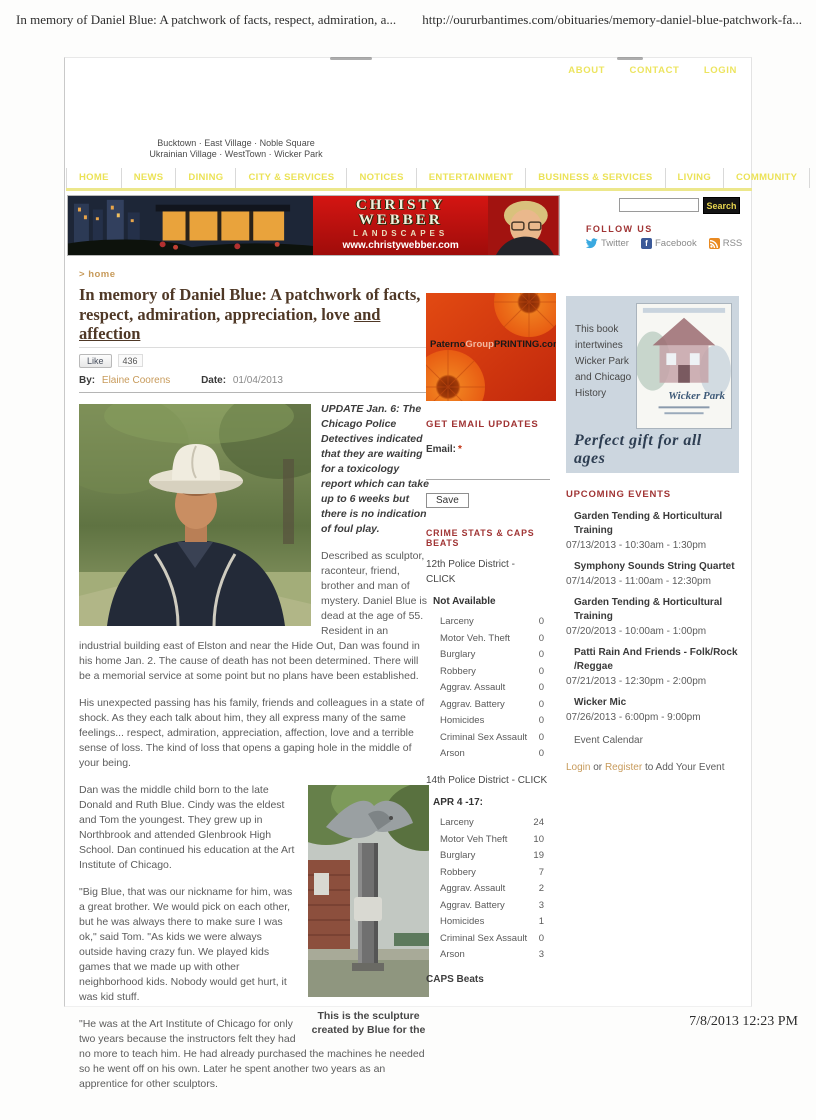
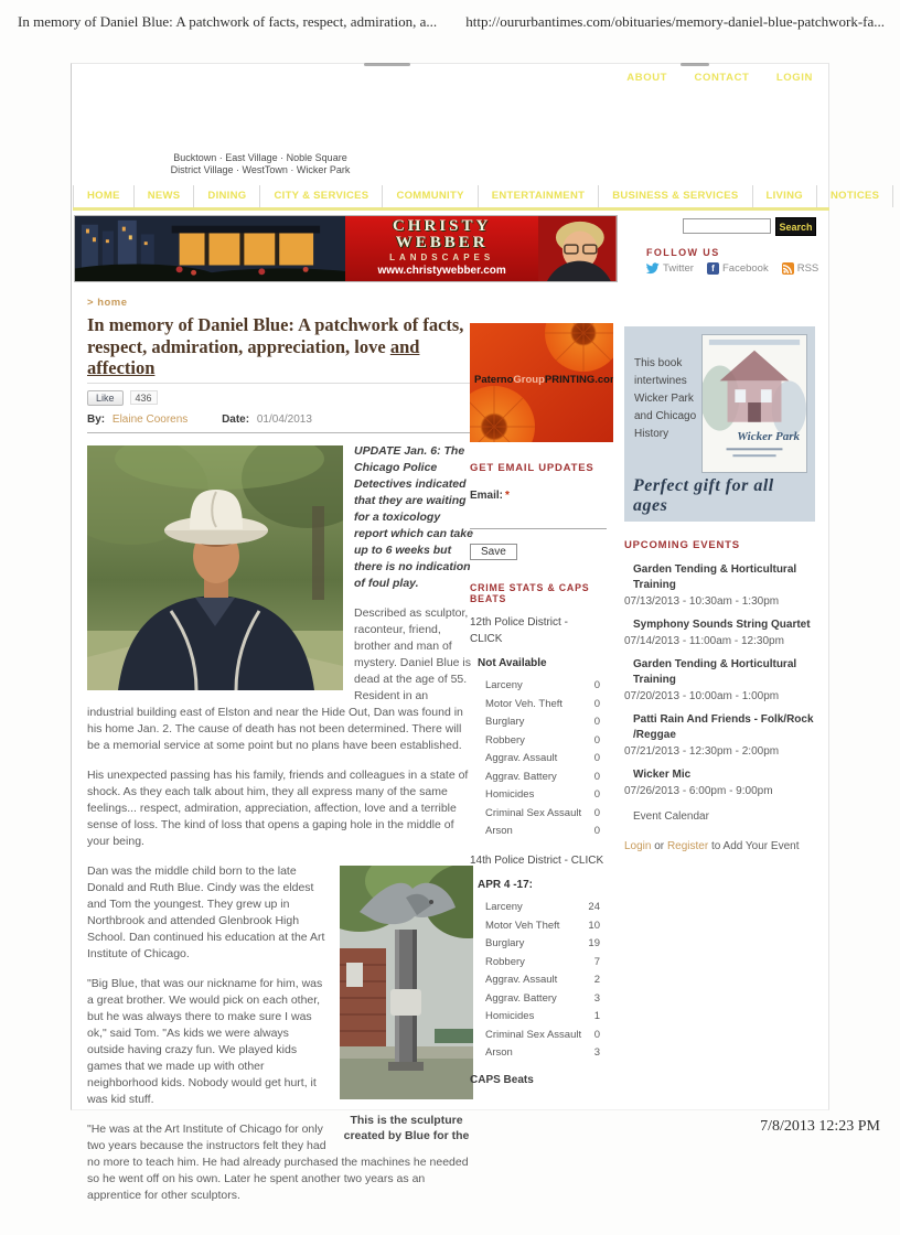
  In memory of Daniel Blue: A patchwork of facts, respect, admiration, a...
  http://oururbantimes.com/obituaries/memory-daniel-blue-patchwork-fa...
  ABOUT CONTACT LOGIN
  Bucktown · East Village · Noble Square
- Ukrainian Village · WestTown · Wicker Park
+ District Village · WestTown · Wicker Park
  HOME
  NEWS
  DINING
  CITY & SERVICES
- NOTICES
+ COMMUNITY
  ENTERTAINMENT
  BUSINESS & SERVICES
  LIVING
- COMMUNITY
+ NOTICES
  CHRISTY
  WEBBER
  LANDSCAPES
  www.christywebber.com
  Search
  FOLLOW US
  Twitter
  f
  Facebook
  RSS
  > home
  In memory of Daniel Blue: A patchwork of facts, respect, admiration, appreciation, love and affection
  Like
  436
  By: Elaine Coorens Date: 01/04/2013
  UPDATE Jan. 6: The Chicago Police Detectives indicated that they are waiting for a toxicology report which can take up to 6 weeks but there is no indication of foul play.
  Described as sculptor, raconteur, friend, brother and man of mystery. Daniel Blue is dead at the age of 55. Resident in an industrial building east of Elston and near the Hide Out, Dan was found in his home Jan. 2. The cause of death has not been determined. There will be a memorial service at some point but no plans have been established.
  His unexpected passing has his family, friends and colleagues in a state of shock. As they each talk about him, they all express many of the same feelings... respect, admiration, appreciation, affection, love and a terrible sense of loss. The kind of loss that opens a gaping hole in the middle of your being.
  This is the sculpture created by Blue for the
  Dan was the middle child born to the late Donald and Ruth Blue. Cindy was the eldest and Tom the youngest. They grew up in Northbrook and attended Glenbrook High School. Dan continued his education at the Art Institute of Chicago.
  "Big Blue, that was our nickname for him, was a great brother. We would pick on each other, but he was always there to make sure I was ok," said Tom. "As kids we were always outside having crazy fun. We played kids games that we made up with other neighborhood kids. Nobody would get hurt, it was kid stuff.
  "He was at the Art Institute of Chicago for only two years because the instructors felt they had no more to teach him. He had already purchased the machines he needed so he went off on his own. Later he spent another two years as an apprentice for other sculptors.
  PaternoGroupPRINTING.co
  GET EMAIL UPDATES
  Email: *
  Save
  CRIME STATS & CAPS BEATS
  12th Police District -
  CLICK
  Not Available
  Larceny
  0
  Motor Veh. Theft
  0
  Burglary
  0
  Robbery
  0
  Aggrav. Assault
  0
  Aggrav. Battery
  0
  Homicides
  0
  Criminal Sex Assault
  0
  Arson
  0
  14th Police District - CLICK
  APR 4 -17:
  Larceny
  24
  Motor Veh Theft
  10
  Burglary
  19
  Robbery
  7
  Aggrav. Assault
  2
  Aggrav. Battery
  3
  Homicides
  1
  Criminal Sex Assault
  0
  Arson
  3
  CAPS Beats
  This book intertwines Wicker Park and Chicago History
  Wicker Park
  Perfect gift for all ages
  UPCOMING EVENTS
  Garden Tending & Horticultural Training
  07/13/2013 - 10:30am - 1:30pm
  Symphony Sounds String Quartet
  07/14/2013 - 11:00am - 12:30pm
  Garden Tending & Horticultural Training
  07/20/2013 - 10:00am - 1:00pm
  Patti Rain And Friends - Folk/Rock /Reggae
  07/21/2013 - 12:30pm - 2:00pm
  Wicker Mic
  07/26/2013 - 6:00pm - 9:00pm
  Event Calendar
  Login or Register to Add Your Event
  7/8/2013 12:23 PM
